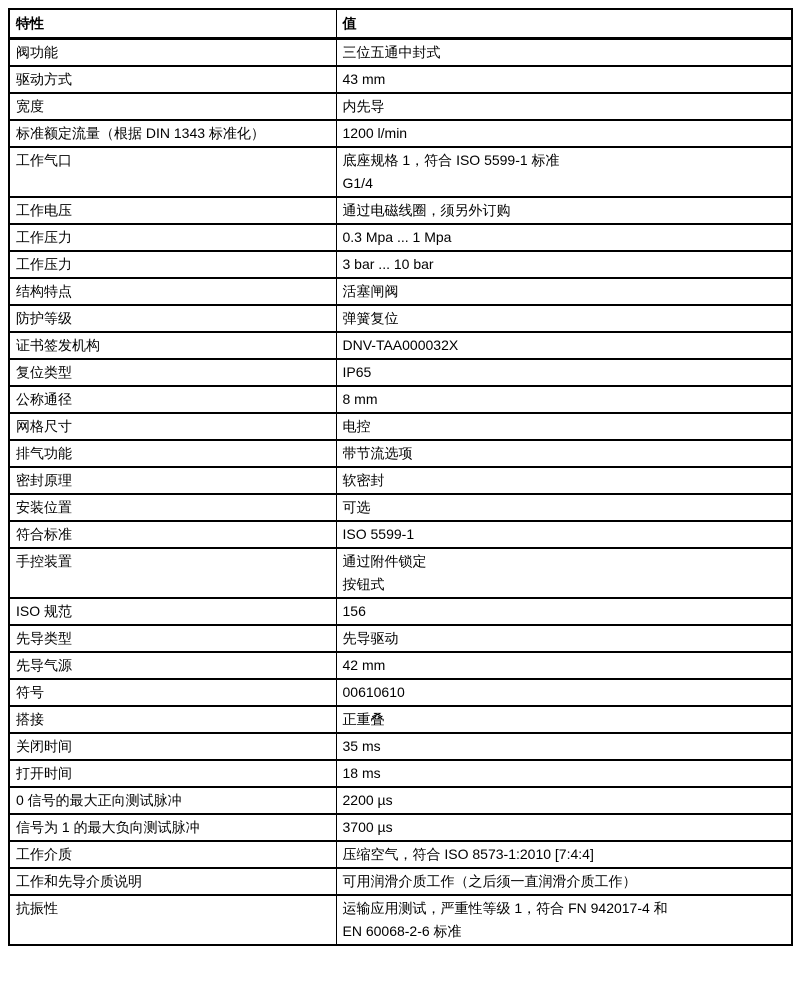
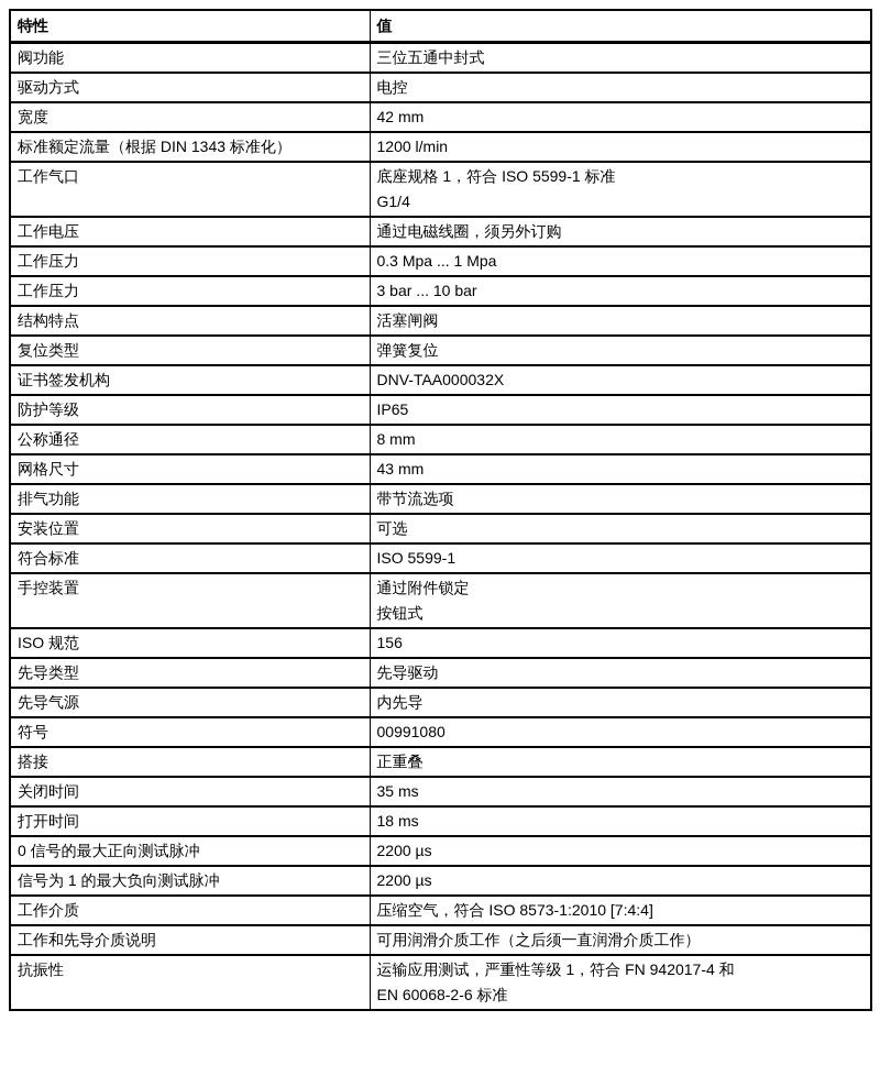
  特性	值
  阀功能	三位五通中封式
- 驱动方式	43 mm
+ 驱动方式	电控
- 宽度	内先导
+ 宽度	42 mm
  标准额定流量（根据 DIN 1343 标准化）	1200 l/min
  工作气口	底座规格 1，符合 ISO 5599-1 标准 G1/4
  工作电压	通过电磁线圈，须另外订购
  工作压力	0.3 Mpa ... 1 Mpa
  工作压力	3 bar ... 10 bar
  结构特点	活塞闸阀
- 防护等级	弹簧复位
+ 复位类型	弹簧复位
  证书签发机构	DNV-TAA000032X
- 复位类型	IP65
+ 防护等级	IP65
  公称通径	8 mm
- 网格尺寸	电控
+ 网格尺寸	43 mm
  排气功能	带节流选项
- 密封原理	软密封
  安装位置	可选
  符合标准	ISO 5599-1
  手控装置	通过附件锁定 按钮式
  ISO 规范	156
  先导类型	先导驱动
- 先导气源	42 mm
+ 先导气源	内先导
- 符号	00610610
+ 符号	00991080
  搭接	正重叠
  关闭时间	35 ms
  打开时间	18 ms
  0 信号的最大正向测试脉冲	2200 µs
- 信号为 1 的最大负向测试脉冲	3700 µs
+ 信号为 1 的最大负向测试脉冲	2200 µs
  工作介质	压缩空气，符合 ISO 8573-1:2010 [7:4:4]
  工作和先导介质说明	可用润滑介质工作（之后须一直润滑介质工作）
  抗振性	运输应用测试，严重性等级 1，符合 FN 942017-4 和 EN 60068-2-6 标准
